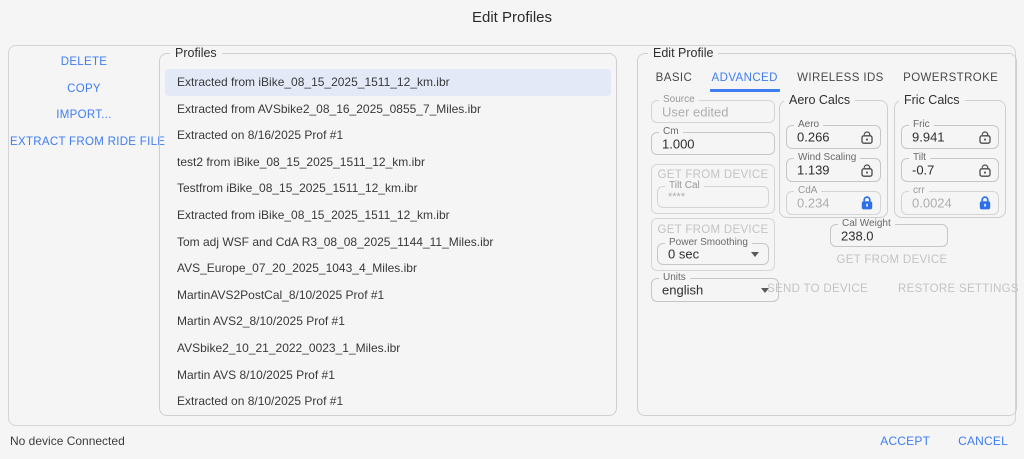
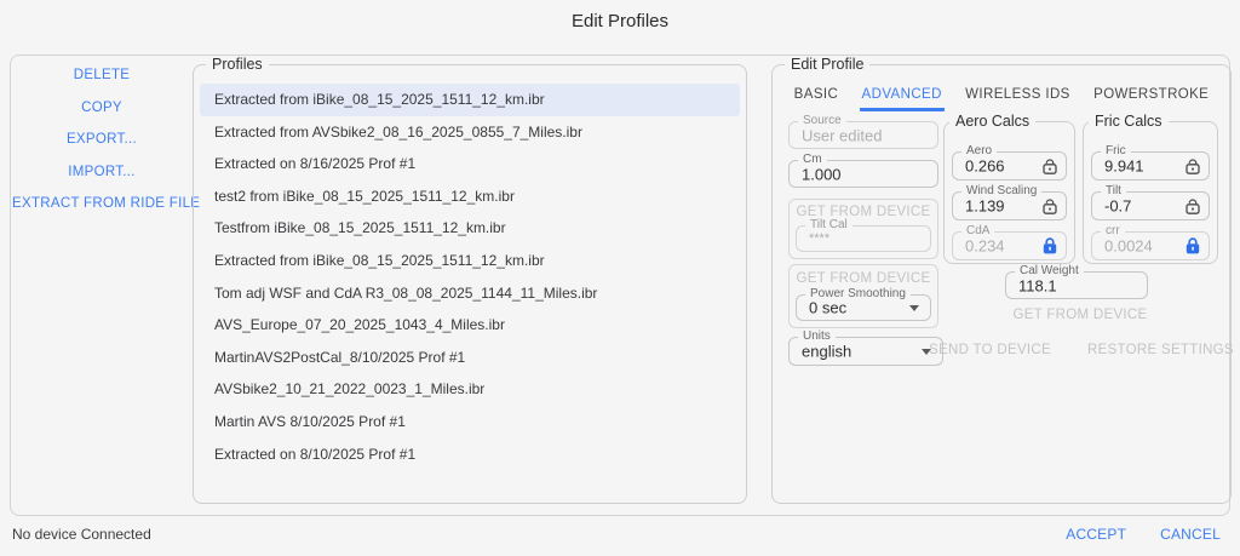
  Edit Profiles
  DELETE
  COPY
+ EXPORT...
  IMPORT...
  EXTRACT FROM RIDE FIL
  Profiles
  Extracted from iBike_08_15_2025_1511_12_km.ibr
  Extracted from AVSbike2_08_16_2025_0855_7_Miles.ibr
  Extracted on 8/16/2025 Prof #1
  test2 from iBike_08_15_2025_1511_12_km.ibr
  Testfrom iBike_08_15_2025_1511_12_km.ibr
  Extracted from iBike_08_15_2025_1511_12_km.ibr
  Tom adj WSF and CdA R3_08_08_2025_1144_11_Miles.ibr
  AVS_Europe_07_20_2025_1043_4_Miles.ibr
  MartinAVS2PostCal_8/10/2025 Prof #1
- Martin AVS2_8/10/2025 Prof #1
  AVSbike2_10_21_2022_0023_1_Miles.ibr
  Martin AVS 8/10/2025 Prof #1
  Extracted on 8/10/2025 Prof #1
  Edit Profile
  BASIC
  ADVANCED
  WIRELESS IDS
  POWERSTROKE
  Source
  User edited
  Cm
  1.000
  GET FROM DEVICE
  Tilt Cal
  ****
  GET FROM DEVICE
  Power Smoothing
  0 sec
  Units
  english
  Aero Calcs
  Aero
  0.266
  Wind Scaling
  1.139
  CdA
  0.234
  Fric Calcs
  Fric
  9.941
  Tilt
  -0.7
  crr
  0.0024
  Cal Weight
- 238.0
+ 118.1
  GET FROM DEVICE
  SEND TO DEVICE
  RESTORE SETTINGS
  No device Connected
  ACCEPT
  CANCEL
